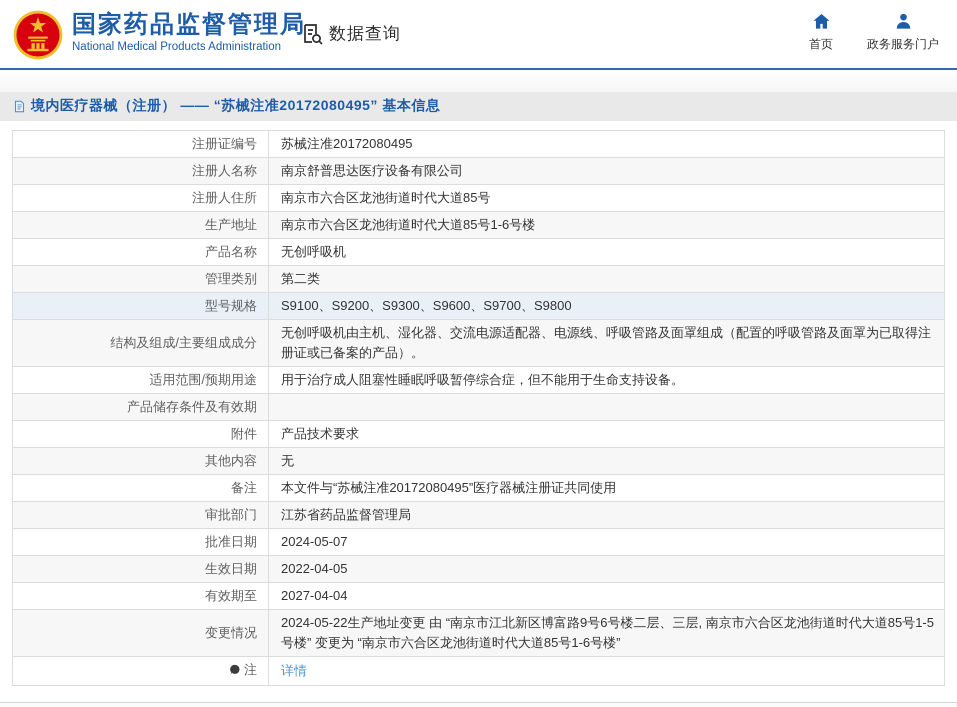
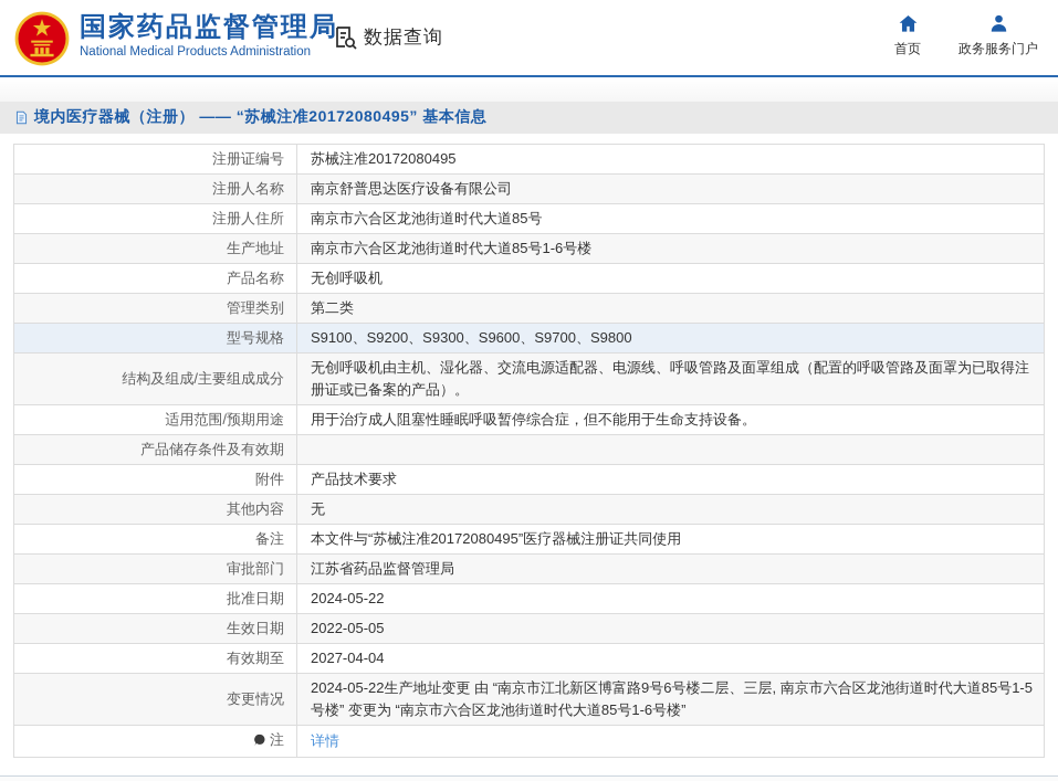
  国家药品监督管理局
  National Medical Products Administration
  数据查询
  首页
  政务服务门户
  境内医疗器械（注册） —— “苏械注准20172080495” 基本信息
  注册证编号	苏械注准20172080495
  注册人名称	南京舒普思达医疗设备有限公司
  注册人住所	南京市六合区龙池街道时代大道85号
  生产地址	南京市六合区龙池街道时代大道85号1-6号楼
  产品名称	无创呼吸机
  管理类别	第二类
  型号规格	S9100、S9200、S9300、S9600、S9700、S9800
  结构及组成/主要组成成分	无创呼吸机由主机、湿化器、交流电源适配器、电源线、呼吸管路及面罩组成（配置的呼吸管路及面罩为已取得注册证或已备案的产品）。
  适用范围/预期用途	用于治疗成人阻塞性睡眠呼吸暂停综合症，但不能用于生命支持设备。
  产品储存条件及有效期
  附件	产品技术要求
  其他内容	无
  备注	本文件与“苏械注准20172080495”医疗器械注册证共同使用
  审批部门	江苏省药品监督管理局
- 批准日期	2024-05-07
+ 批准日期	2024-05-22
- 生效日期	2022-04-05
+ 生效日期	2022-05-05
  有效期至	2027-04-04
  变更情况	2024-05-22生产地址变更 由 “南京市江北新区博富路9号6号楼二层、三层, 南京市六合区龙池街道时代大道85号1-5号楼” 变更为 “南京市六合区龙池街道时代大道85号1-6号楼”
  注	详情
